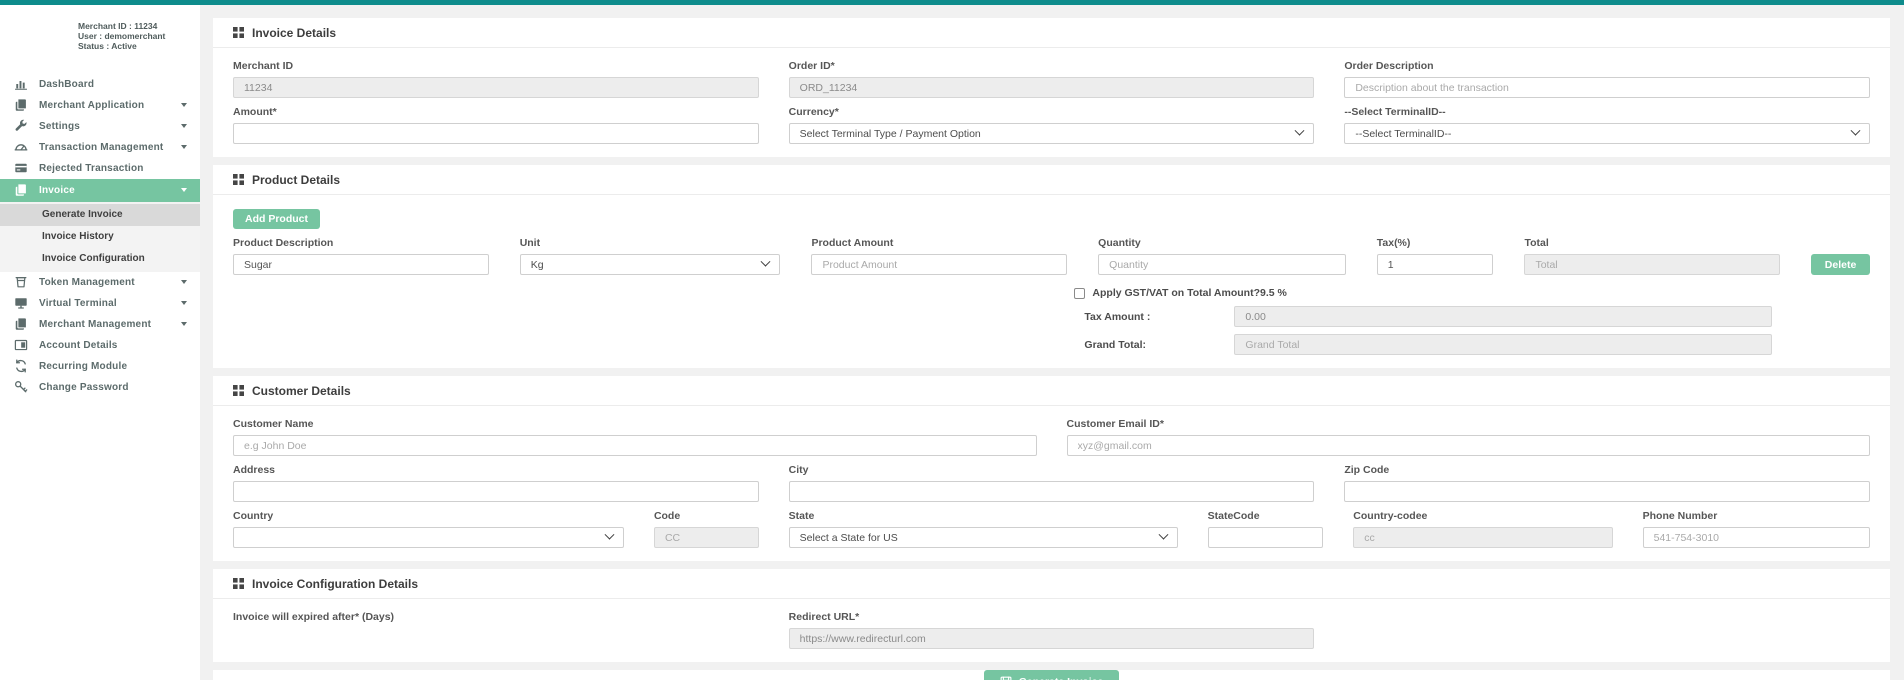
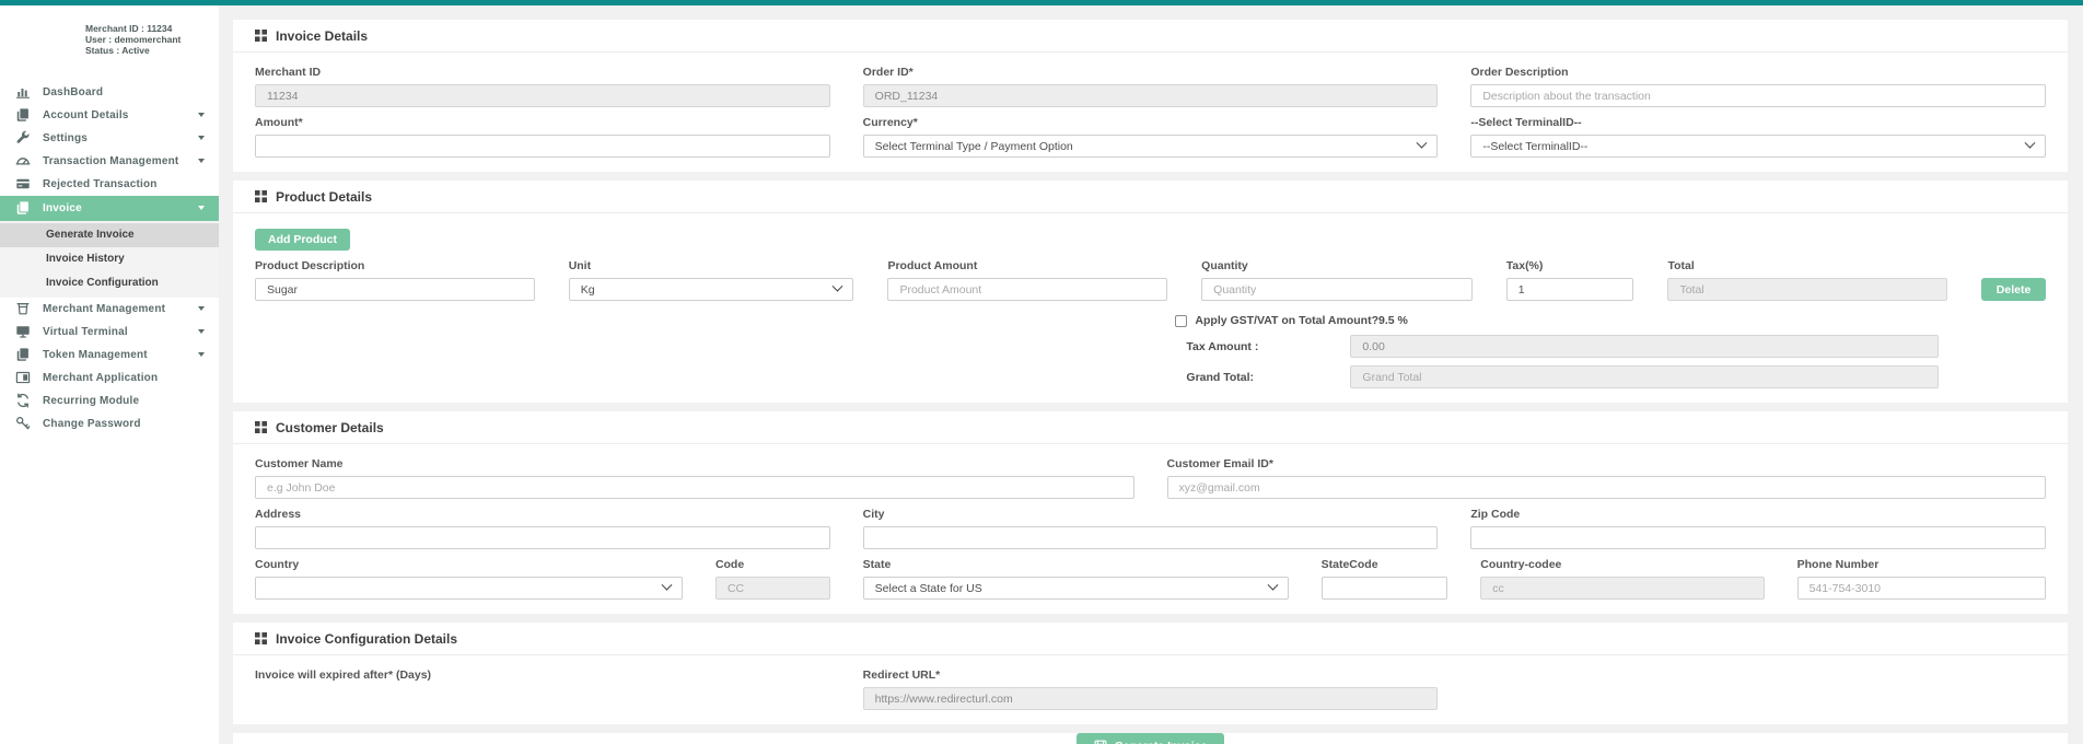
  Merchant ID : 11234
  User : demomerchant
  Status : Active
  DashBoard
- Merchant Application
+ Account Details
  Settings
  Transaction Management
  Rejected Transaction
  Invoice
  Generate Invoice
  Invoice History
  Invoice Configuration
- Token Management
+ Merchant Management
  Virtual Terminal
- Merchant Management
+ Token Management
- Account Details
+ Merchant Application
  Recurring Module
  Change Password
  Invoice Details
  Merchant ID
  11234
  Order ID*
  ORD_11234
  Order Description
  Description about the transaction
  Amount*
  Currency*
  Select Terminal Type / Payment Option
  --Select TerminalID--
  --Select TerminalID--
  Product Details
  Add Product
  Product Description
  Sugar
  Unit
  Kg
  Product Amount
  Product Amount
  Quantity
  Quantity
  Tax(%)
  1
  Total
  Total
  Delete
  Apply GST/VAT on Total Amount?9.5 %
  Tax Amount :
  0.00
  Grand Total:
  Grand Total
  Customer Details
  Customer Name
  e.g John Doe
  Customer Email ID*
  xyz@gmail.com
  Address
  City
  Zip Code
  Country
  Code
  CC
  State
  Select a State for US
  StateCode
  Country-codee
  cc
  Phone Number
  541-754-3010
  Invoice Configuration Details
  Invoice will expired after* (Days)
  Redirect URL*
  https://www.redirecturl.com
